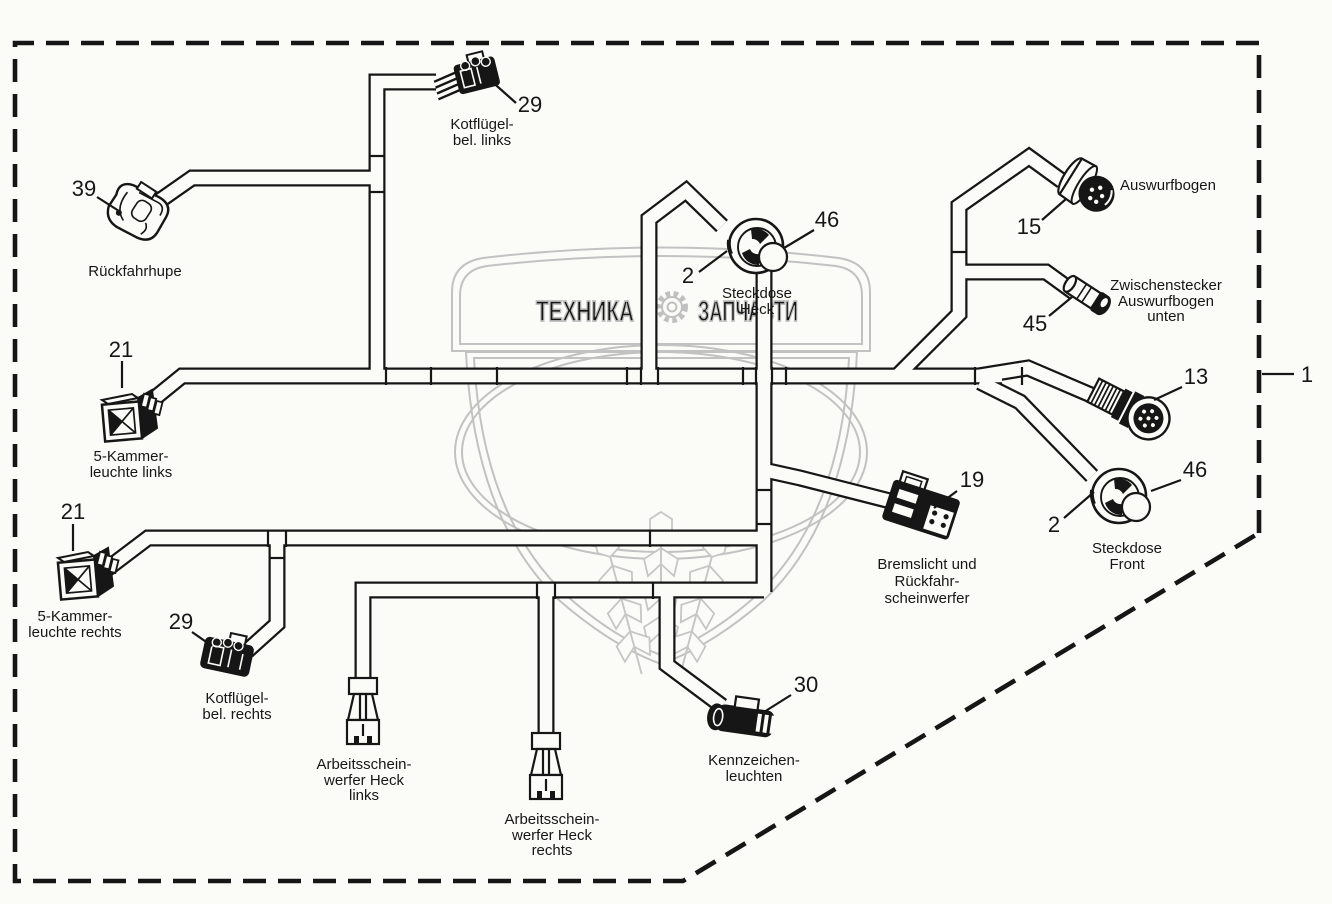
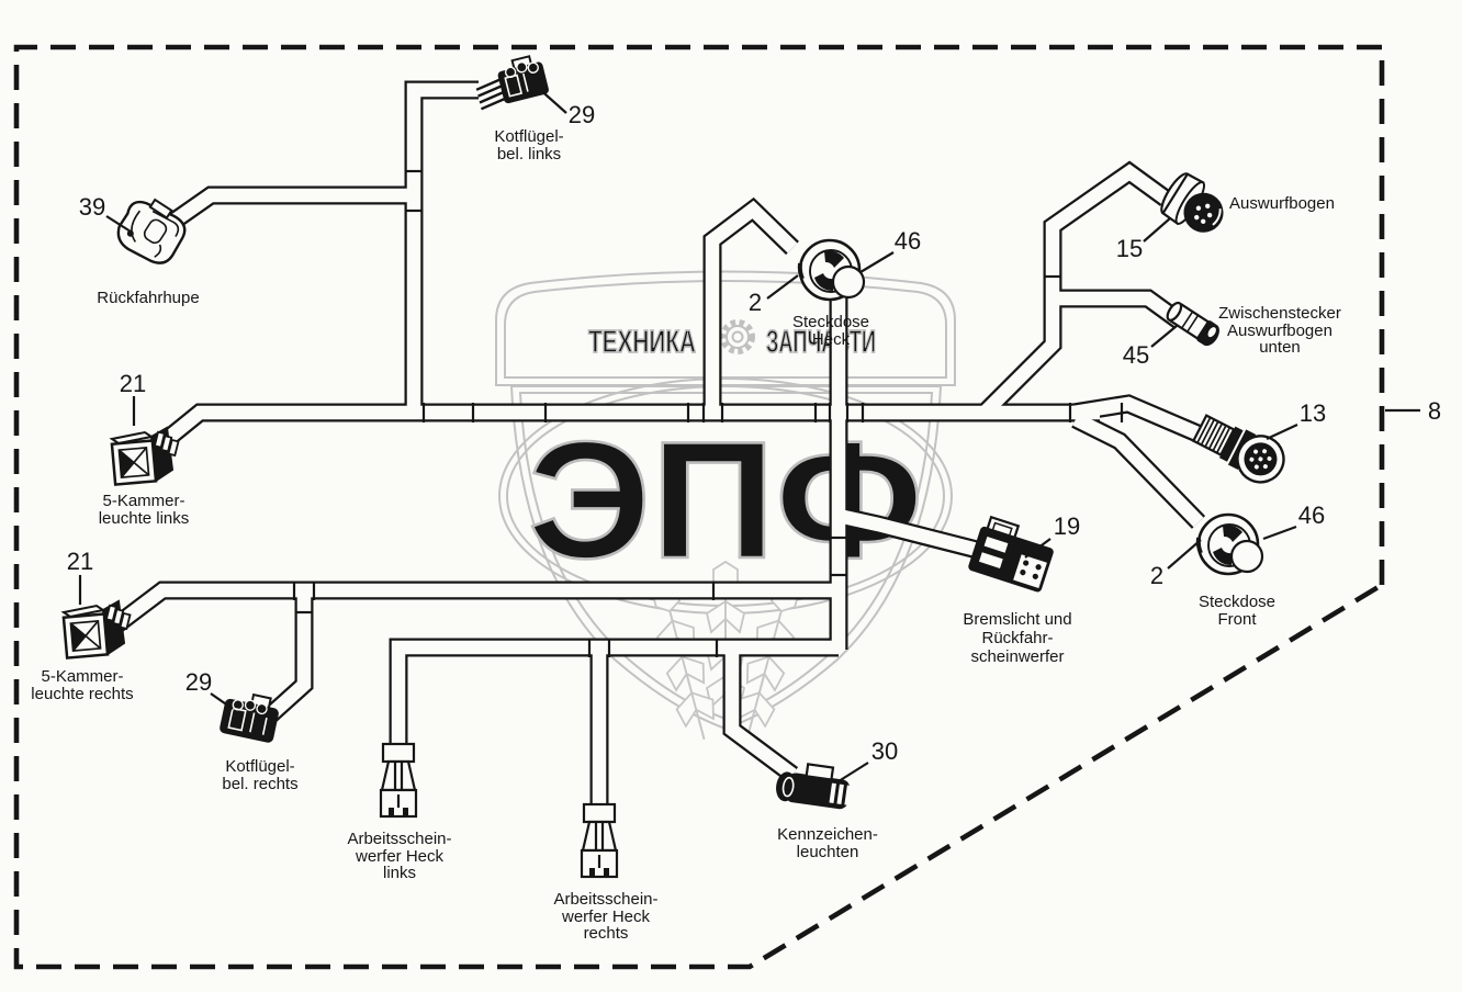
  ТЕХНИКА
  ЗАПЧАТИ
+ ЭПФ
  29
  39
  21
  46
  2
  15
  45
  13
- 1
+ 8
  46
  2
  19
  21
  29
  30
  Kotflügel-
  bel. links
  Rückfahrhupe
  5-Kammer-
  leuchte links
  Steckdose
  Heck
  Auswurfbogen
  Zwischenstecker
  Auswurfbogen
  unten
  Steckdose
  Front
  Bremslicht und
  Rückfahr-
  scheinwerfer
  5-Kammer-
  leuchte rechts
  Kotflügel-
  bel. rechts
  Arbeitsschein-
  werfer Heck
  links
  Arbeitsschein-
  werfer Heck
  rechts
  Kennzeichen-
  leuchten
